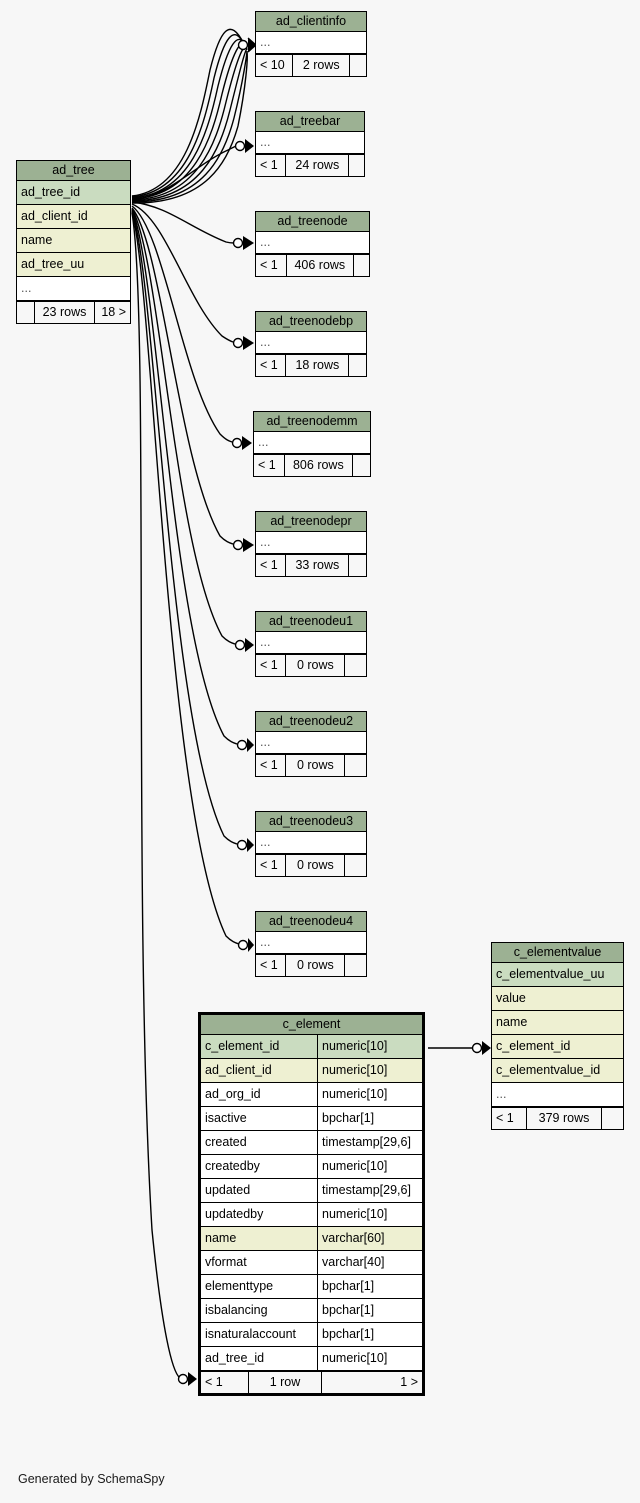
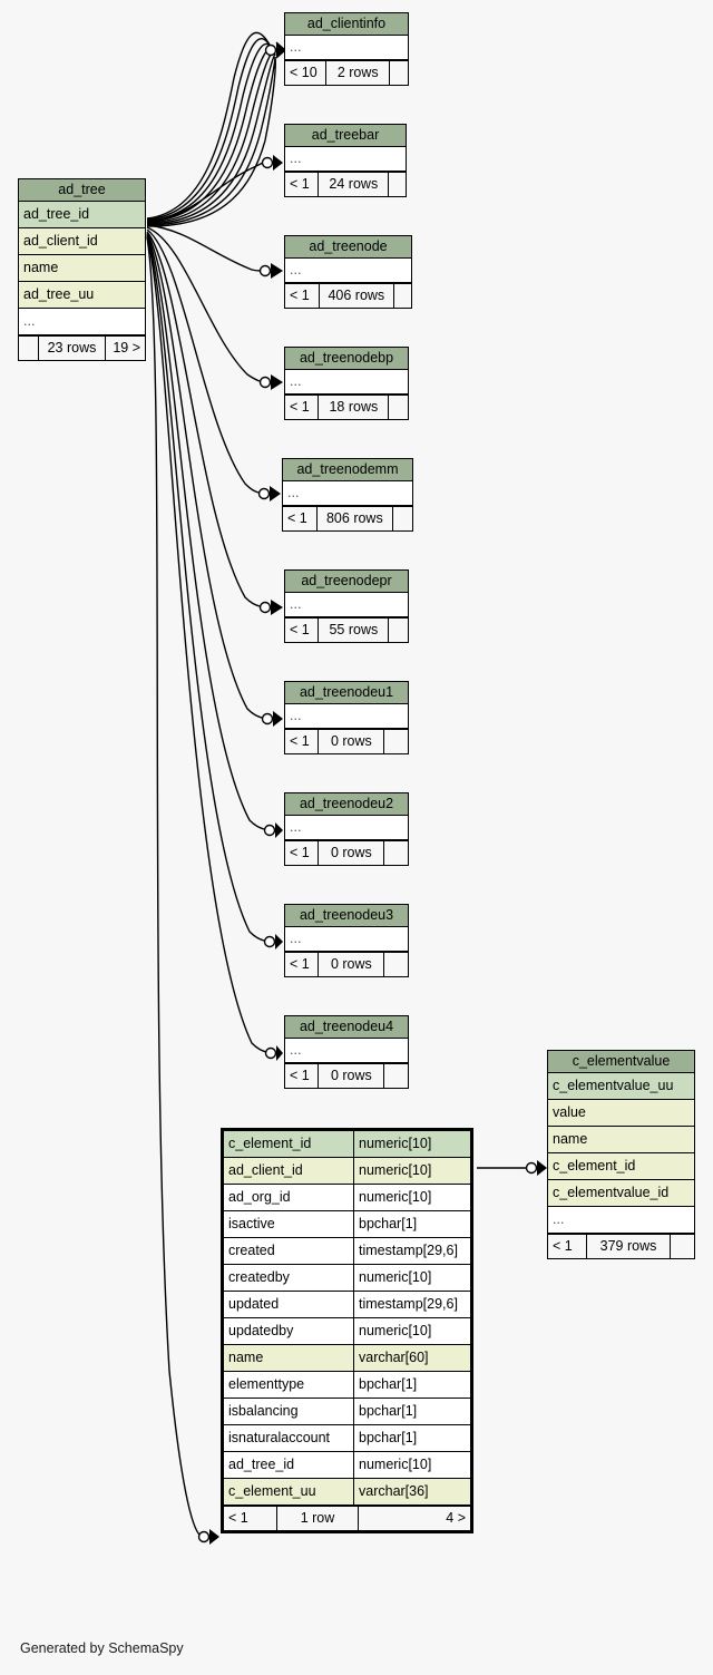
  ad_tree
  ad_tree_id
  ad_client_id
  name
  ad_tree_uu
  ...
  23 rows
- 18 >
+ 19 >
  ad_clientinfo
  ...
  < 10
  2 rows
  ad_treebar
  ...
  < 1
  24 rows
  ad_treenode
  ...
  < 1
  406 rows
  ad_treenodebp
  ...
  < 1
  18 rows
  ad_treenodemm
  ...
  < 1
  806 rows
  ad_treenodepr
  ...
  < 1
- 33 rows
+ 55 rows
  ad_treenodeu1
  ...
  < 1
  0 rows
  ad_treenodeu2
  ...
  < 1
  0 rows
  ad_treenodeu3
  ...
  < 1
  0 rows
  ad_treenodeu4
  ...
  < 1
  0 rows
  c_elementvalue
  c_elementvalue_uu
  value
  name
  c_element_id
  c_elementvalue_id
  ...
  < 1
  379 rows
- c_element
  c_element_id
  numeric[10]
  ad_client_id
  numeric[10]
  ad_org_id
  numeric[10]
  isactive
  bpchar[1]
  created
  timestamp[29,6]
  createdby
  numeric[10]
  updated
  timestamp[29,6]
  updatedby
  numeric[10]
  name
  varchar[60]
- vformat
- varchar[40]
  elementtype
  bpchar[1]
  isbalancing
  bpchar[1]
  isnaturalaccount
  bpchar[1]
  ad_tree_id
  numeric[10]
+ c_element_uu
+ varchar[36]
  < 1
  1 row
- 1 >
+ 4 >
  Generated by SchemaSpy
